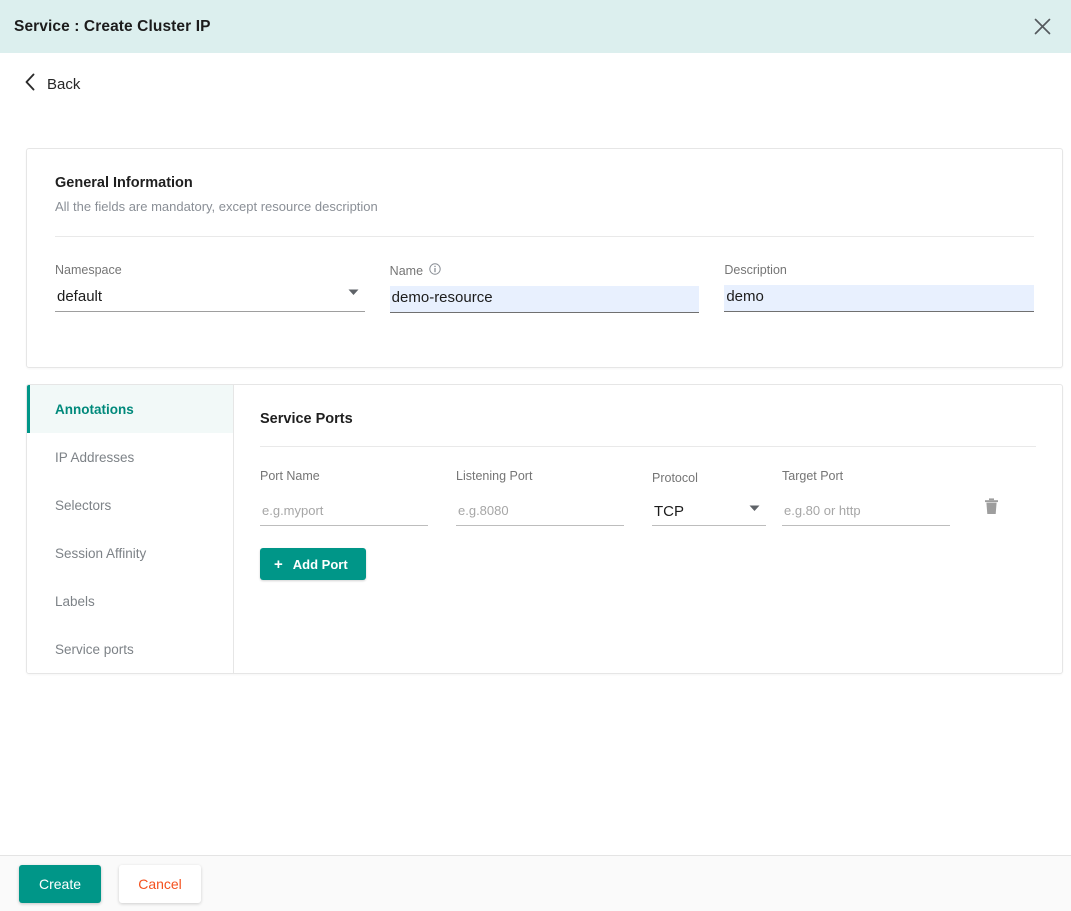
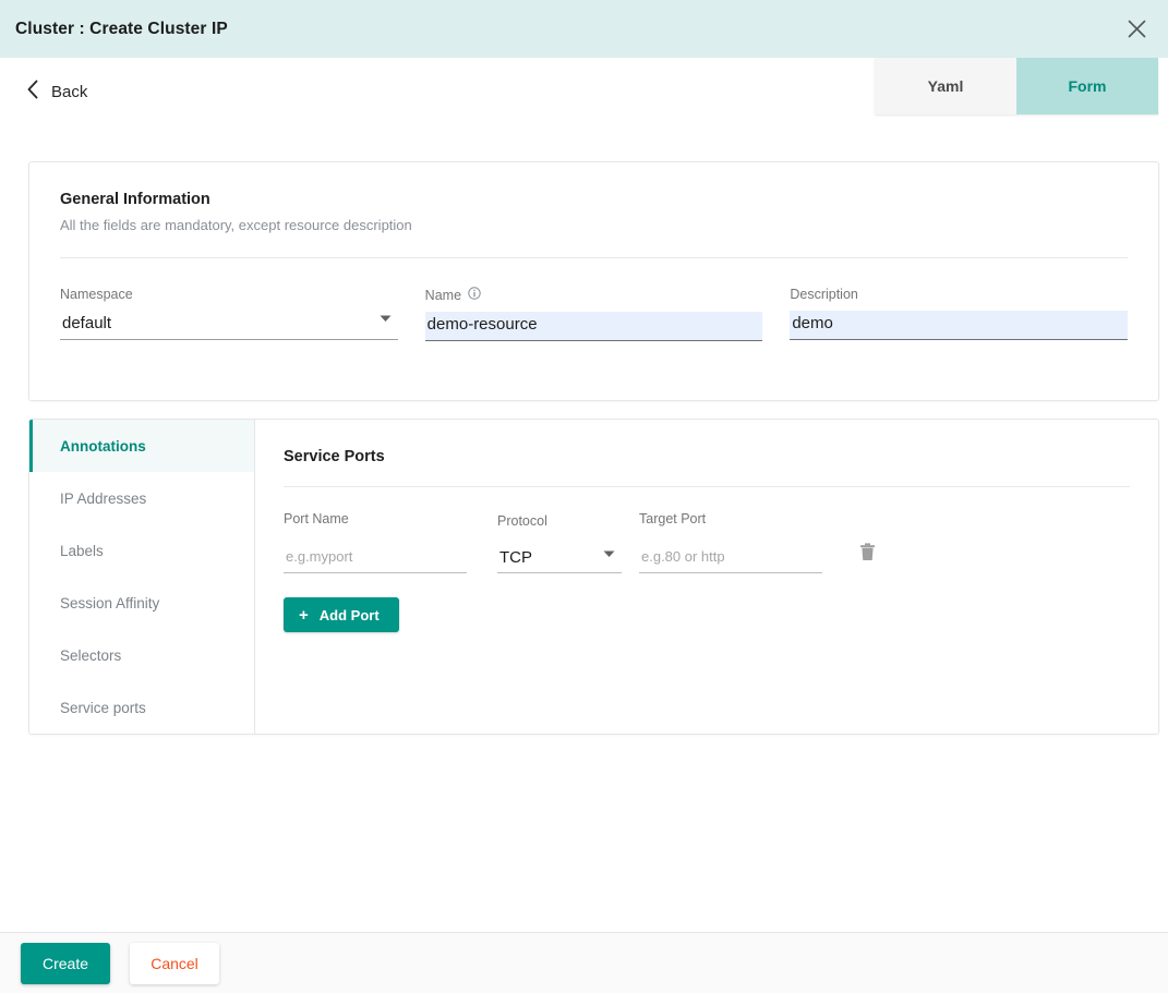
- Service : Create Cluster IP
+ Cluster : Create Cluster IP
  Back
+ Yaml
+ Form
  General Information
  All the fields are mandatory, except resource description
  Namespace
  default
  Name
  demo-resource
  Description
  demo
  Annotations
  IP Addresses
- Selectors
+ Labels
  Session Affinity
- Labels
+ Selectors
  Service ports
  Service Ports
  Port Name
  e.g.myport
- Listening Port
- e.g.8080
  Protocol
  TCP
  Target Port
  e.g.80 or http
  +
  Add Port
  Create
  Cancel
